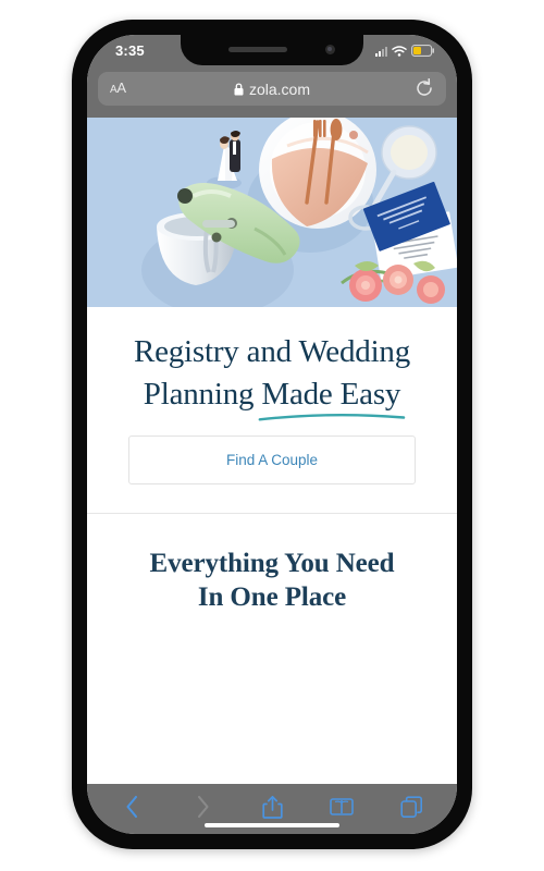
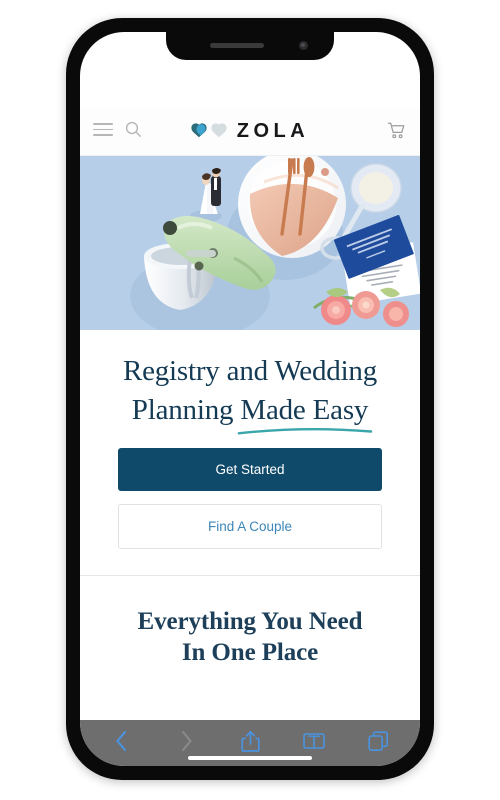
+ ZOLA
  Registry and Wedding
  Planning Made Easy
+ Get Started
  Find A Couple
  Everything You Need
  In One Place
- 3:35
- AA
- zola.com
